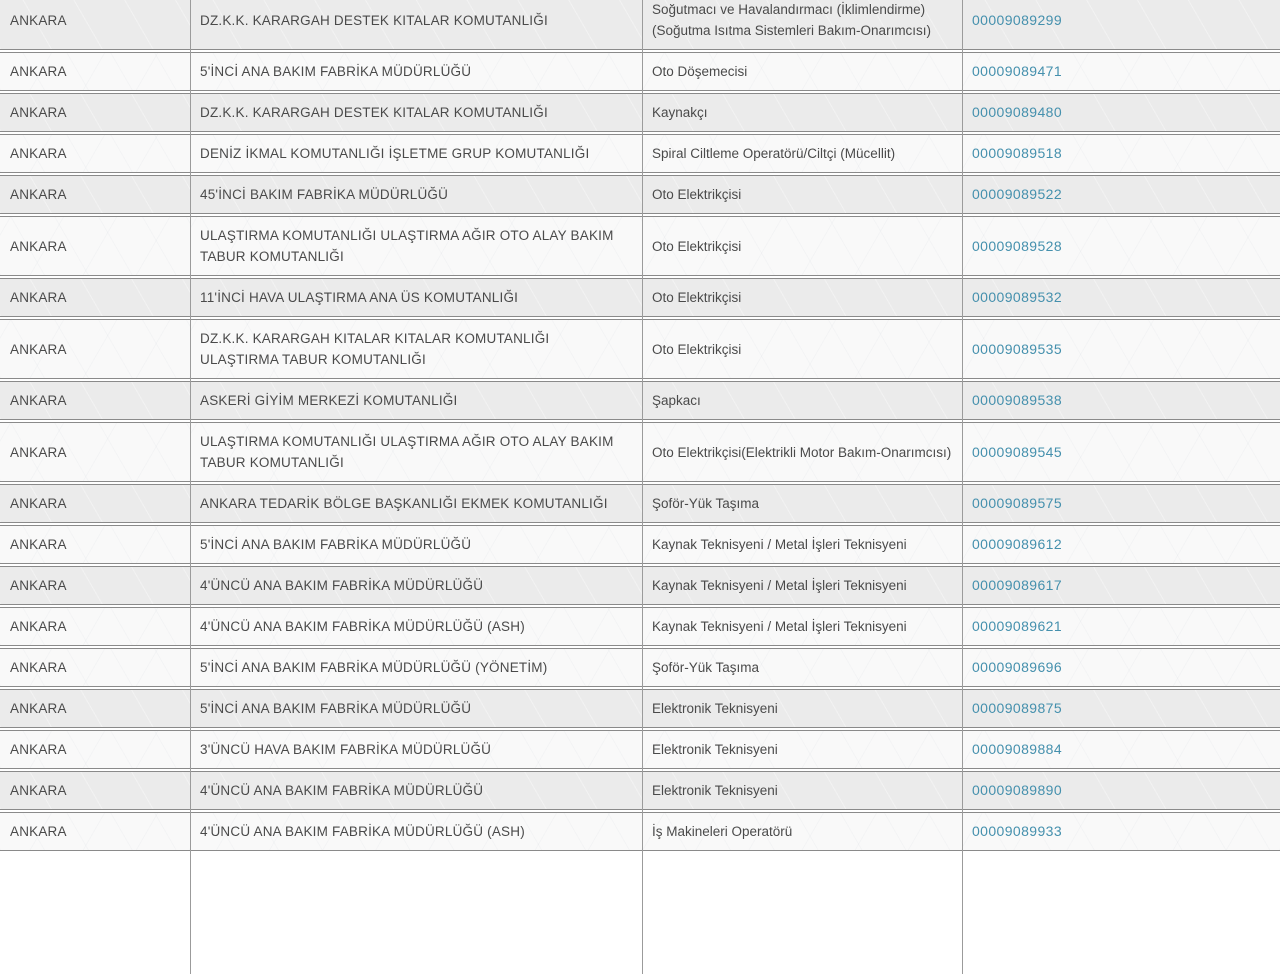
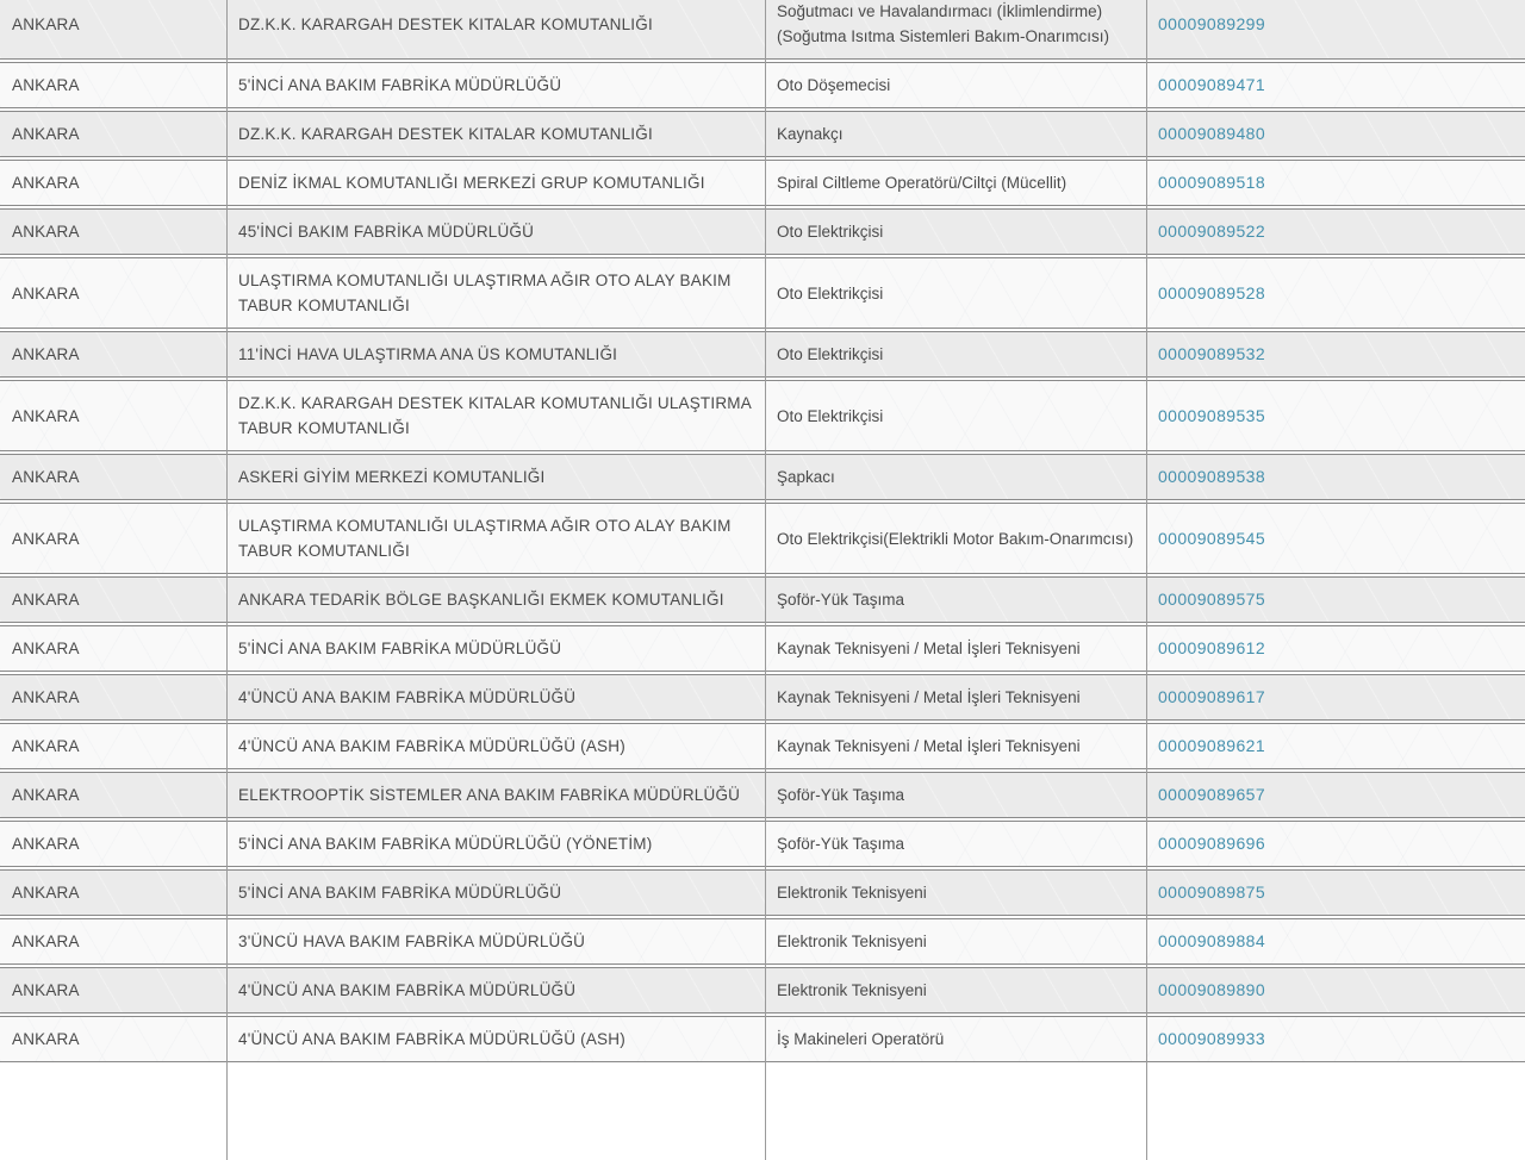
  ANKARA	DZ.K.K. KARARGAH DESTEK KITALAR KOMUTANLIĞI	Soğutmacı ve Havalandırmacı (İklimlendirme)(Soğutma Isıtma Sistemleri Bakım-Onarımcısı)	00009089299
  ANKARA	5'İNCİ ANA BAKIM FABRİKA MÜDÜRLÜĞÜ	Oto Döşemecisi	00009089471
  ANKARA	DZ.K.K. KARARGAH DESTEK KITALAR KOMUTANLIĞI	Kaynakçı	00009089480
- ANKARA	DENİZ İKMAL KOMUTANLIĞI İŞLETME GRUP KOMUTANLIĞI	Spiral Ciltleme Operatörü/Ciltçi (Mücellit)	00009089518
+ ANKARA	DENİZ İKMAL KOMUTANLIĞI MERKEZİ GRUP KOMUTANLIĞI	Spiral Ciltleme Operatörü/Ciltçi (Mücellit)	00009089518
  ANKARA	45'İNCİ BAKIM FABRİKA MÜDÜRLÜĞÜ	Oto Elektrikçisi	00009089522
  ANKARA	ULAŞTIRMA KOMUTANLIĞI ULAŞTIRMA AĞIR OTO ALAY BAKIM TABUR KOMUTANLIĞI	Oto Elektrikçisi	00009089528
  ANKARA	11'İNCİ HAVA ULAŞTIRMA ANA ÜS KOMUTANLIĞI	Oto Elektrikçisi	00009089532
- ANKARA	DZ.K.K. KARARGAH KITALAR KITALAR KOMUTANLIĞI ULAŞTIRMA TABUR KOMUTANLIĞI	Oto Elektrikçisi	00009089535
+ ANKARA	DZ.K.K. KARARGAH DESTEK KITALAR KOMUTANLIĞI ULAŞTIRMA TABUR KOMUTANLIĞI	Oto Elektrikçisi	00009089535
  ANKARA	ASKERİ GİYİM MERKEZİ KOMUTANLIĞI	Şapkacı	00009089538
  ANKARA	ULAŞTIRMA KOMUTANLIĞI ULAŞTIRMA AĞIR OTO ALAY BAKIM TABUR KOMUTANLIĞI	Oto Elektrikçisi(Elektrikli Motor Bakım-Onarımcısı)	00009089545
  ANKARA	ANKARA TEDARİK BÖLGE BAŞKANLIĞI EKMEK KOMUTANLIĞI	Şoför-Yük Taşıma	00009089575
  ANKARA	5'İNCİ ANA BAKIM FABRİKA MÜDÜRLÜĞÜ	Kaynak Teknisyeni / Metal İşleri Teknisyeni	00009089612
  ANKARA	4'ÜNCÜ ANA BAKIM FABRİKA MÜDÜRLÜĞÜ	Kaynak Teknisyeni / Metal İşleri Teknisyeni	00009089617
  ANKARA	4'ÜNCÜ ANA BAKIM FABRİKA MÜDÜRLÜĞÜ (ASH)	Kaynak Teknisyeni / Metal İşleri Teknisyeni	00009089621
+ ANKARA	ELEKTROOPTİK SİSTEMLER ANA BAKIM FABRİKA MÜDÜRLÜĞÜ	Şoför-Yük Taşıma	00009089657
  ANKARA	5'İNCİ ANA BAKIM FABRİKA MÜDÜRLÜĞÜ (YÖNETİM)	Şoför-Yük Taşıma	00009089696
  ANKARA	5'İNCİ ANA BAKIM FABRİKA MÜDÜRLÜĞÜ	Elektronik Teknisyeni	00009089875
  ANKARA	3'ÜNCÜ HAVA BAKIM FABRİKA MÜDÜRLÜĞÜ	Elektronik Teknisyeni	00009089884
  ANKARA	4'ÜNCÜ ANA BAKIM FABRİKA MÜDÜRLÜĞÜ	Elektronik Teknisyeni	00009089890
  ANKARA	4'ÜNCÜ ANA BAKIM FABRİKA MÜDÜRLÜĞÜ (ASH)	İş Makineleri Operatörü	00009089933
